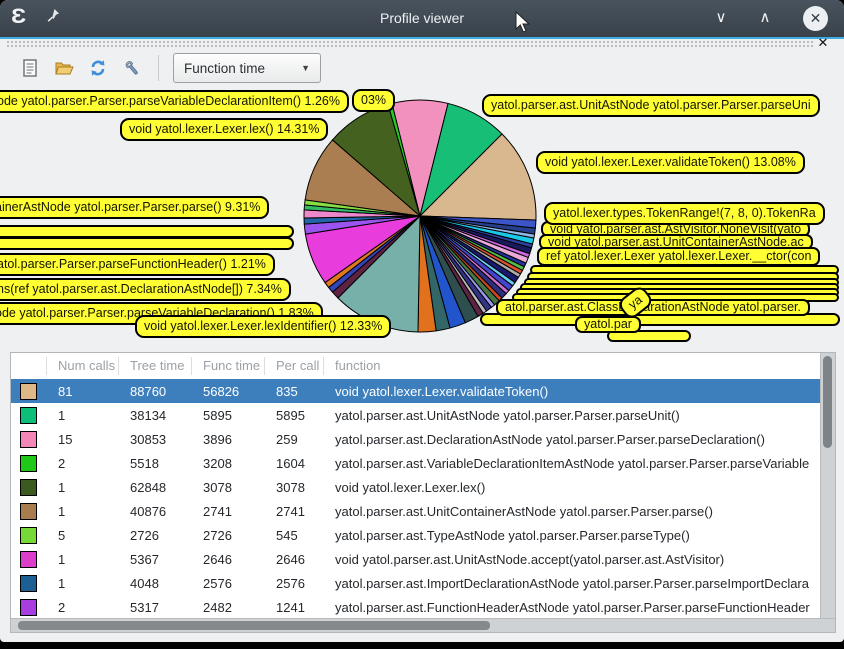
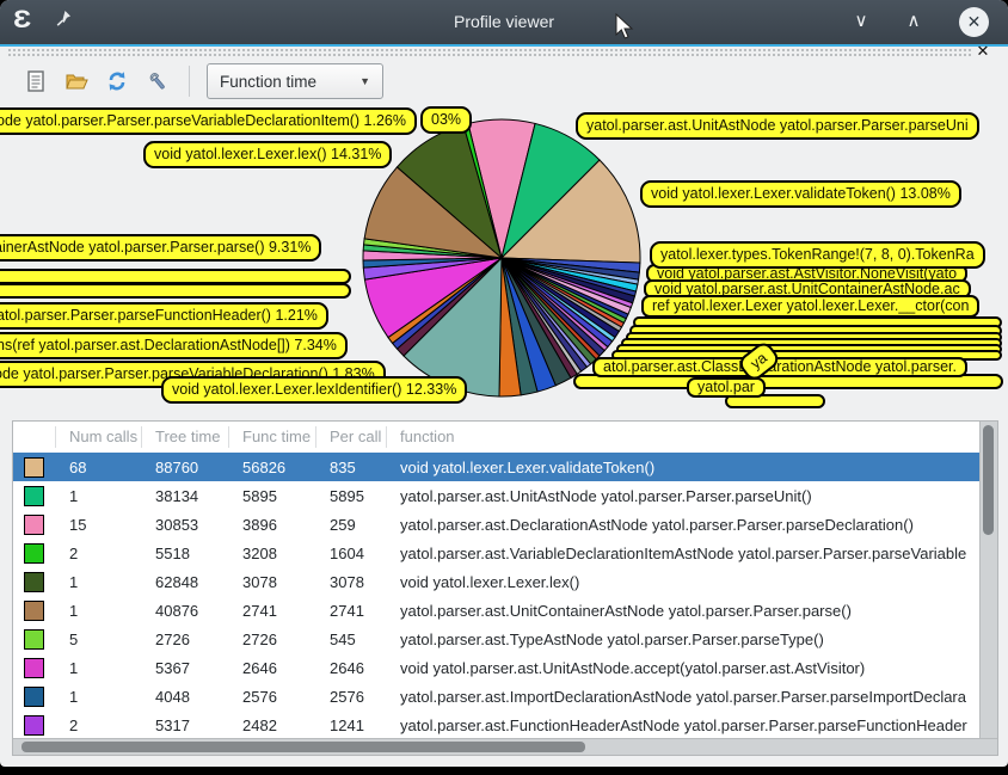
  Ɛ
  Profile viewer
  ∨
  ∧
  ✕
  ✕
  Function time
  ▼
  03%
  ode yatol.parser.Parser.parseVariableDeclarationItem() 1.26%
  void yatol.lexer.Lexer.lex() 14.31%
  yatol.parser.ast.UnitAstNode yatol.parser.Parser.parseUni
  void yatol.lexer.Lexer.validateToken() 13.08%
  inerAstNode yatol.parser.Parser.parse() 9.31%
  atol.parser.Parser.parseFunctionHeader() 1.21%
  ns(ref yatol.parser.ast.DeclarationAstNode[]) 7.34%
  de yatol.parser.Parser.parseVariableDeclaration() 1.83%
  void yatol.lexer.Lexer.lexIdentifier() 12.33%
  yatol.lexer.types.TokenRange!(7, 8, 0).TokenRa
  void yatol.parser.ast.AstVisitor.NoneVisit(yato
  void yatol.parser.ast.UnitContainerAstNode.ac
  ref yatol.lexer.Lexer yatol.lexer.Lexer.__ctor(con
  atol.parser.ast.ClassrationAstNode yatol.parser.
  yatol.par
  Num calls
  Tree time
  Func time
  Per call
  function
- 81
+ 68
  88760
  56826
  835
  void yatol.lexer.Lexer.validateToken()
  1
  38134
  5895
  5895
  yatol.parser.ast.UnitAstNode yatol.parser.Parser.parseUnit()
  15
  30853
  3896
  259
  yatol.parser.ast.DeclarationAstNode yatol.parser.Parser.parseDeclaration()
  2
  5518
  3208
  1604
  yatol.parser.ast.VariableDeclarationItemAstNode yatol.parser.Parser.parseVariable
  1
  62848
  3078
  3078
  void yatol.lexer.Lexer.lex()
  1
  40876
  2741
  2741
  yatol.parser.ast.UnitContainerAstNode yatol.parser.Parser.parse()
  5
  2726
  2726
  545
  yatol.parser.ast.TypeAstNode yatol.parser.Parser.parseType()
  1
  5367
  2646
  2646
  void yatol.parser.ast.UnitAstNode.accept(yatol.parser.ast.AstVisitor)
  1
  4048
  2576
  2576
  yatol.parser.ast.ImportDeclarationAstNode yatol.parser.Parser.parseImportDeclara
  2
  5317
  2482
  1241
  yatol.parser.ast.FunctionHeaderAstNode yatol.parser.Parser.parseFunctionHeader
